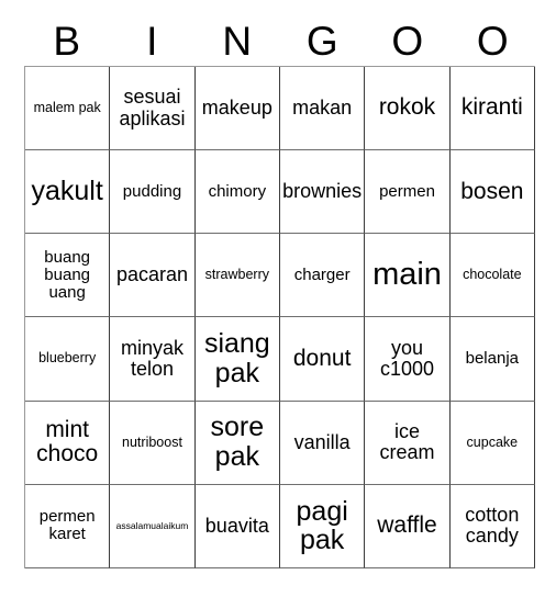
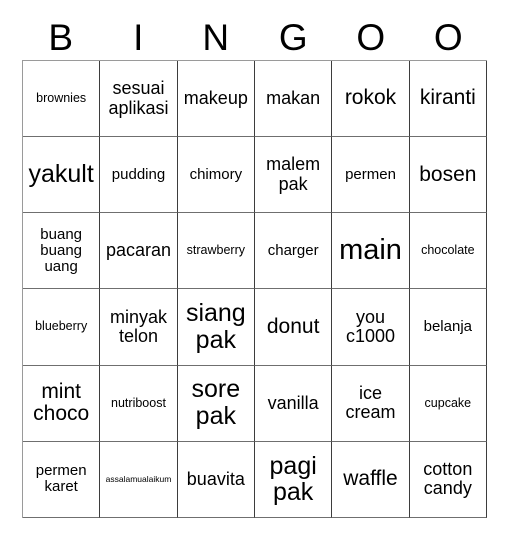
  B
  I
  N
  G
  O
  O
- malem pak
+ brownies
  sesuai aplikasi
  makeup
  makan
  rokok
  kiranti
  yakult
  pudding
  chimory
- brownies
+ malem pak
  permen
  bosen
  buang buang uang
  pacaran
  strawberry
  charger
  main
  chocolate
  blueberry
  minyak telon
  siang pak
  donut
  you c1000
  belanja
  mint choco
  nutriboost
  sore pak
  vanilla
  ice cream
  cupcake
  permen karet
  assalamualaikum
  buavita
  pagi pak
  waffle
  cotton candy
